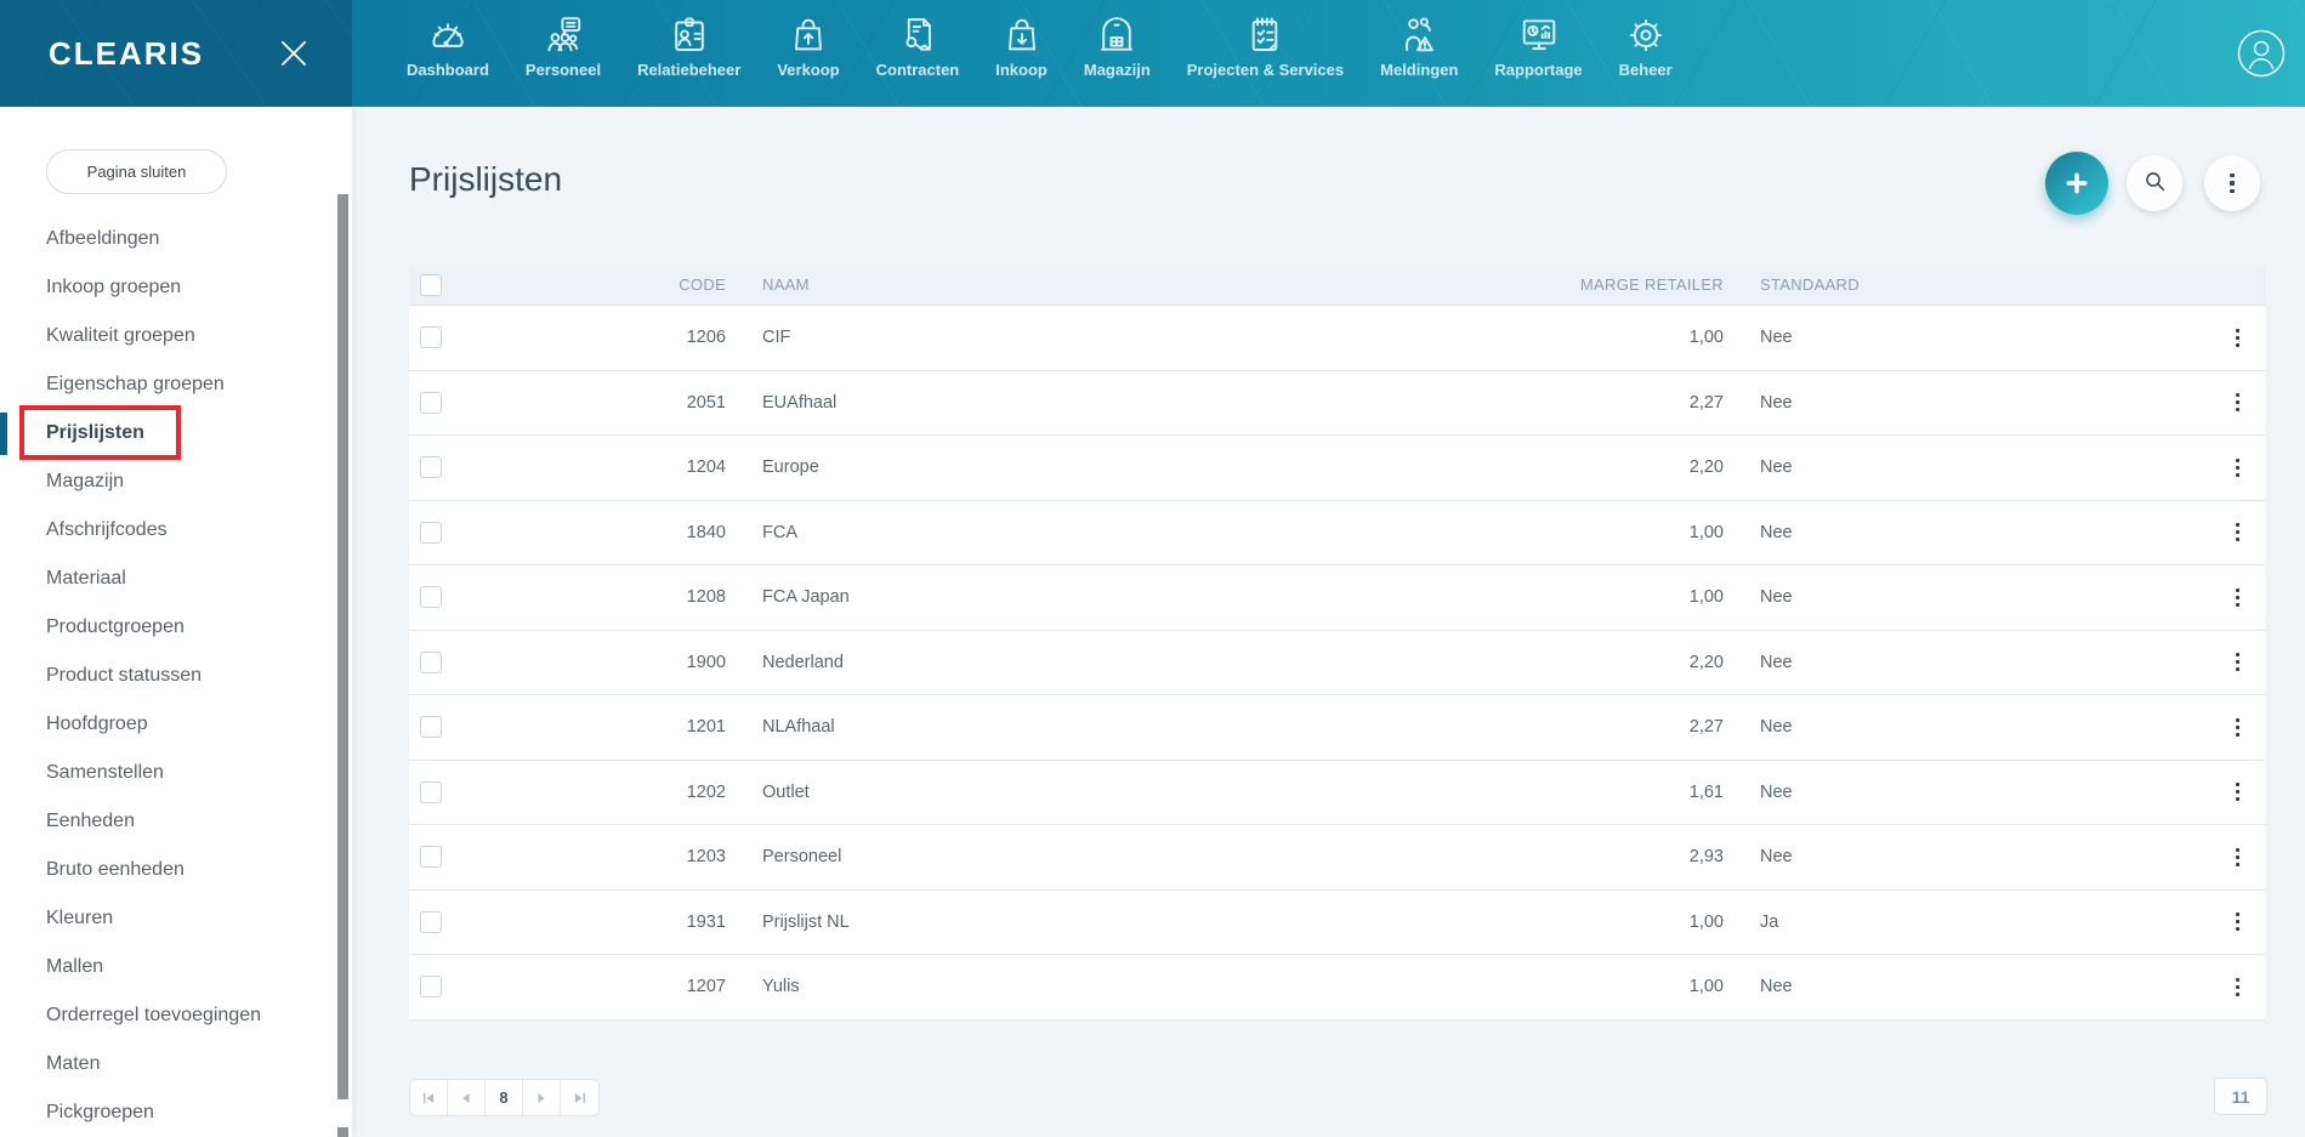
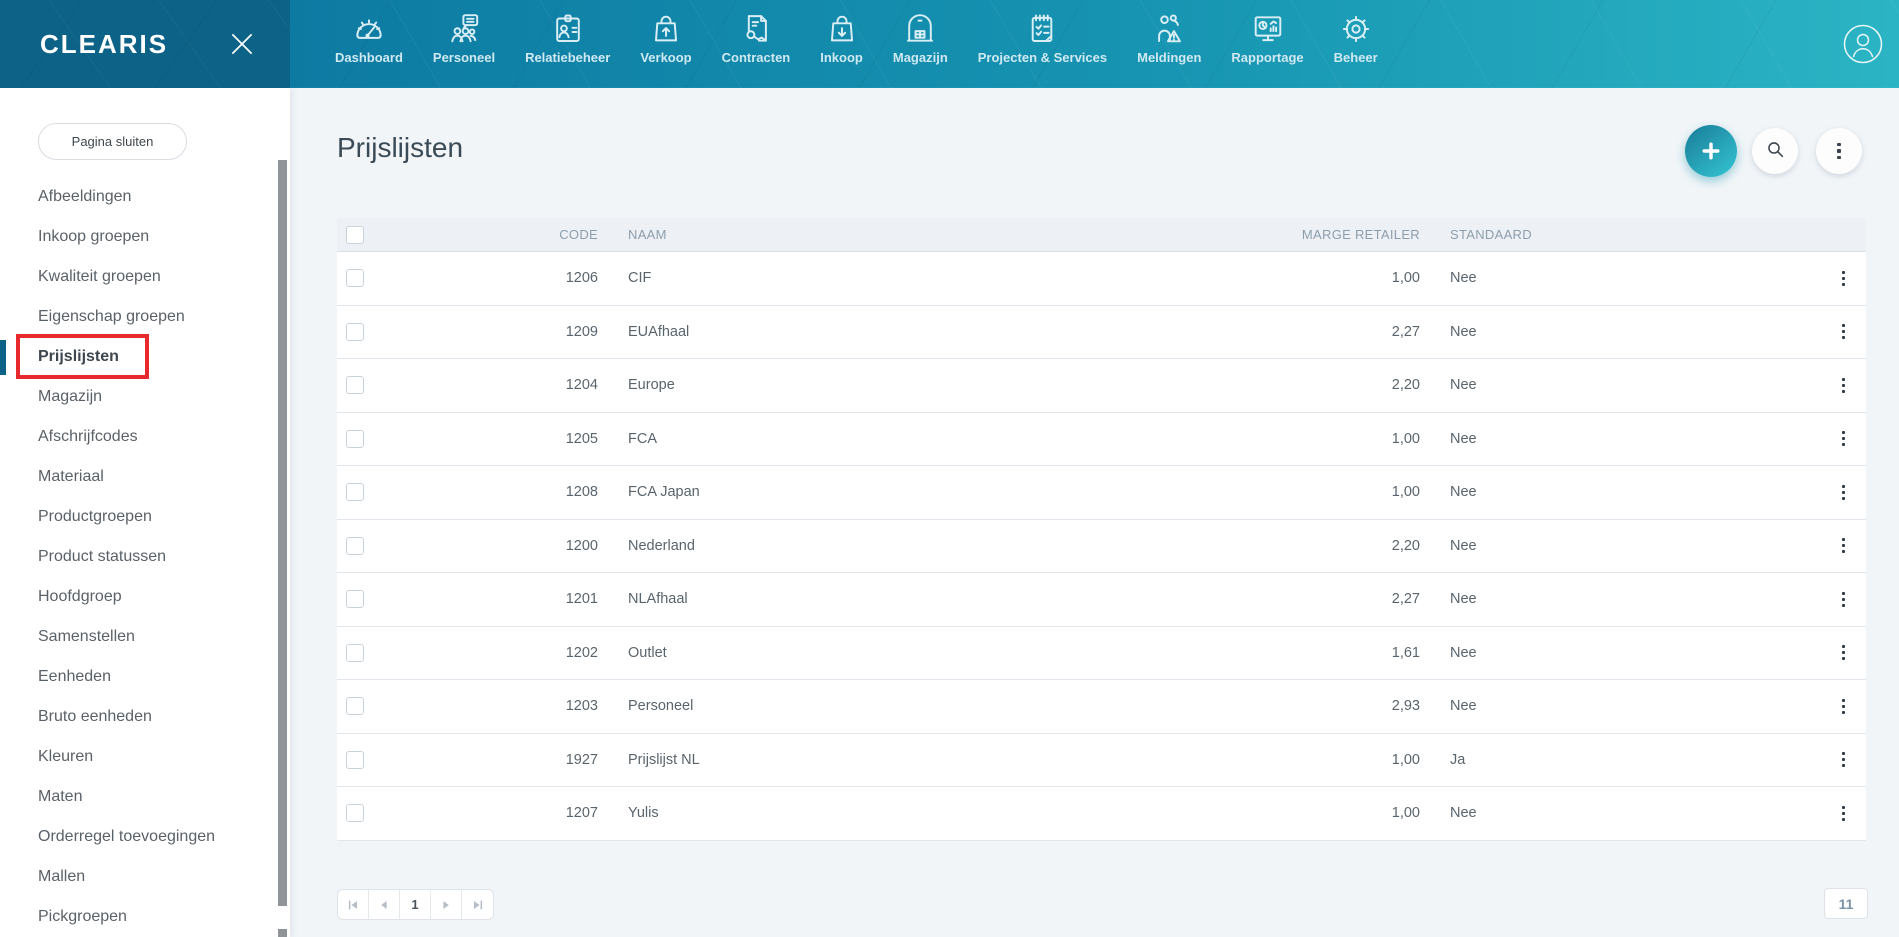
  CLEARIS
  Dashboard
  Personeel
  Relatiebeheer
  Verkoop
  Contracten
  Inkoop
  Magazijn
  Projecten & Services
  Meldingen
  Rapportage
  Beheer
  Pagina sluiten
  Afbeeldingen
  Inkoop groepen
  Kwaliteit groepen
  Eigenschap groepen
  Prijslijsten
  Magazijn
  Afschrijfcodes
  Materiaal
  Productgroepen
  Product statussen
  Hoofdgroep
  Samenstellen
  Eenheden
  Bruto eenheden
  Kleuren
- Mallen
+ Maten
  Orderregel toevoegingen
- Maten
+ Mallen
  Pickgroepen
  Prijslijsten
  CODE
  NAAM
  MARGE RETAILER
  STANDAARD
  1206
  CIF
  1,00
  Nee
- 2051
+ 1209
  EUAfhaal
  2,27
  Nee
  1204
  Europe
  2,20
  Nee
- 1840
+ 1205
  FCA
  1,00
  Nee
  1208
  FCA Japan
  1,00
  Nee
- 1900
+ 1200
  Nederland
  2,20
  Nee
  1201
  NLAfhaal
  2,27
  Nee
  1202
  Outlet
  1,61
  Nee
  1203
  Personeel
  2,93
  Nee
- 1931
+ 1927
  Prijslijst NL
  1,00
  Ja
  1207
  Yulis
  1,00
  Nee
- 8
+ 1
  11
